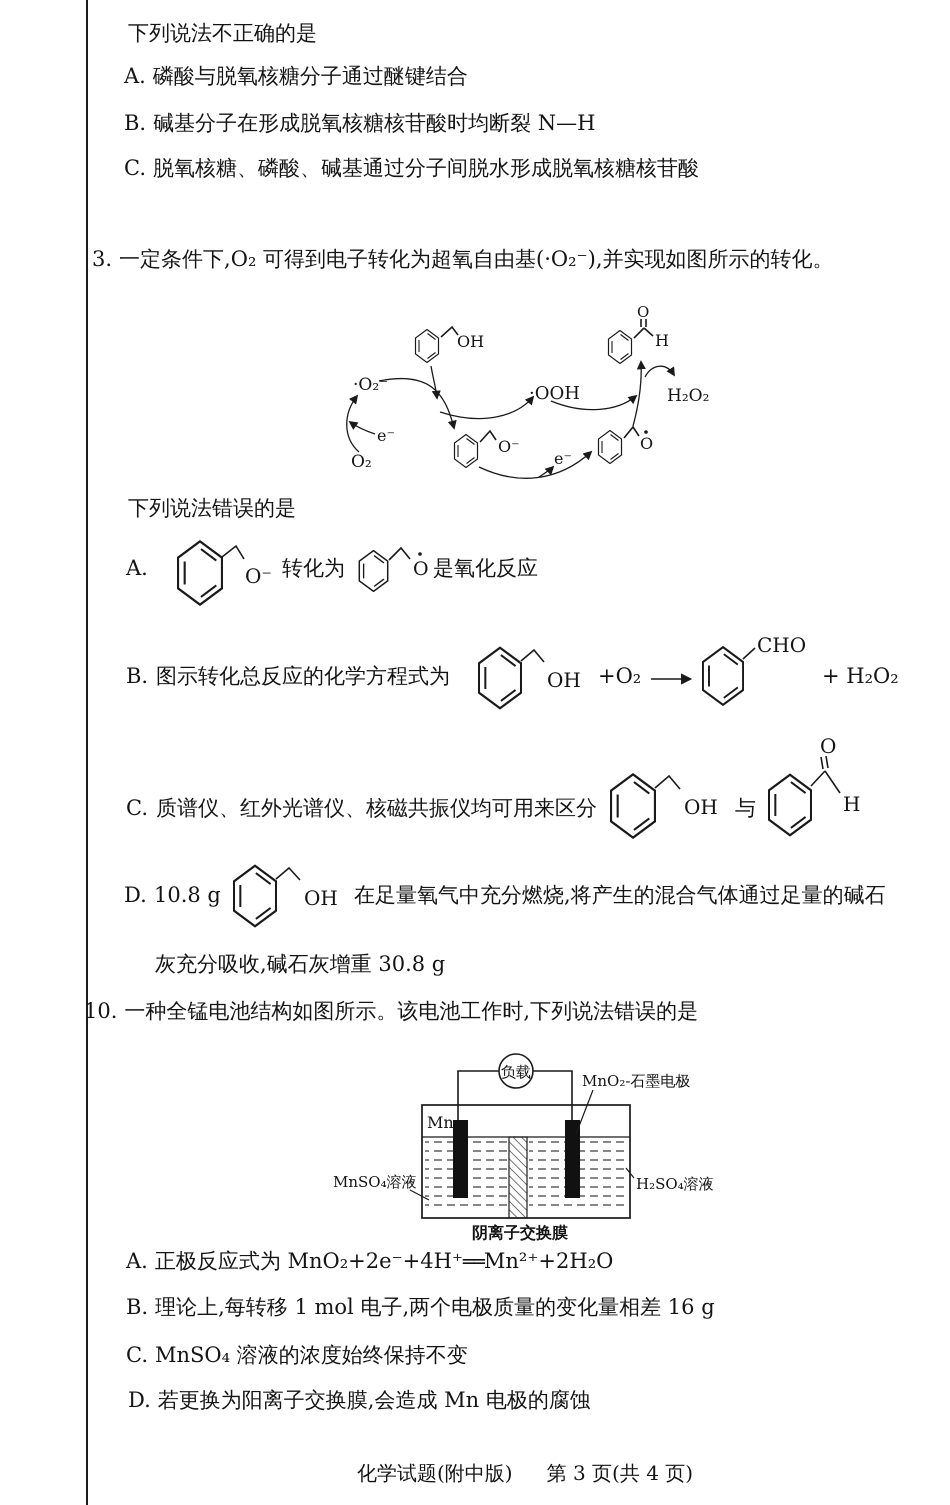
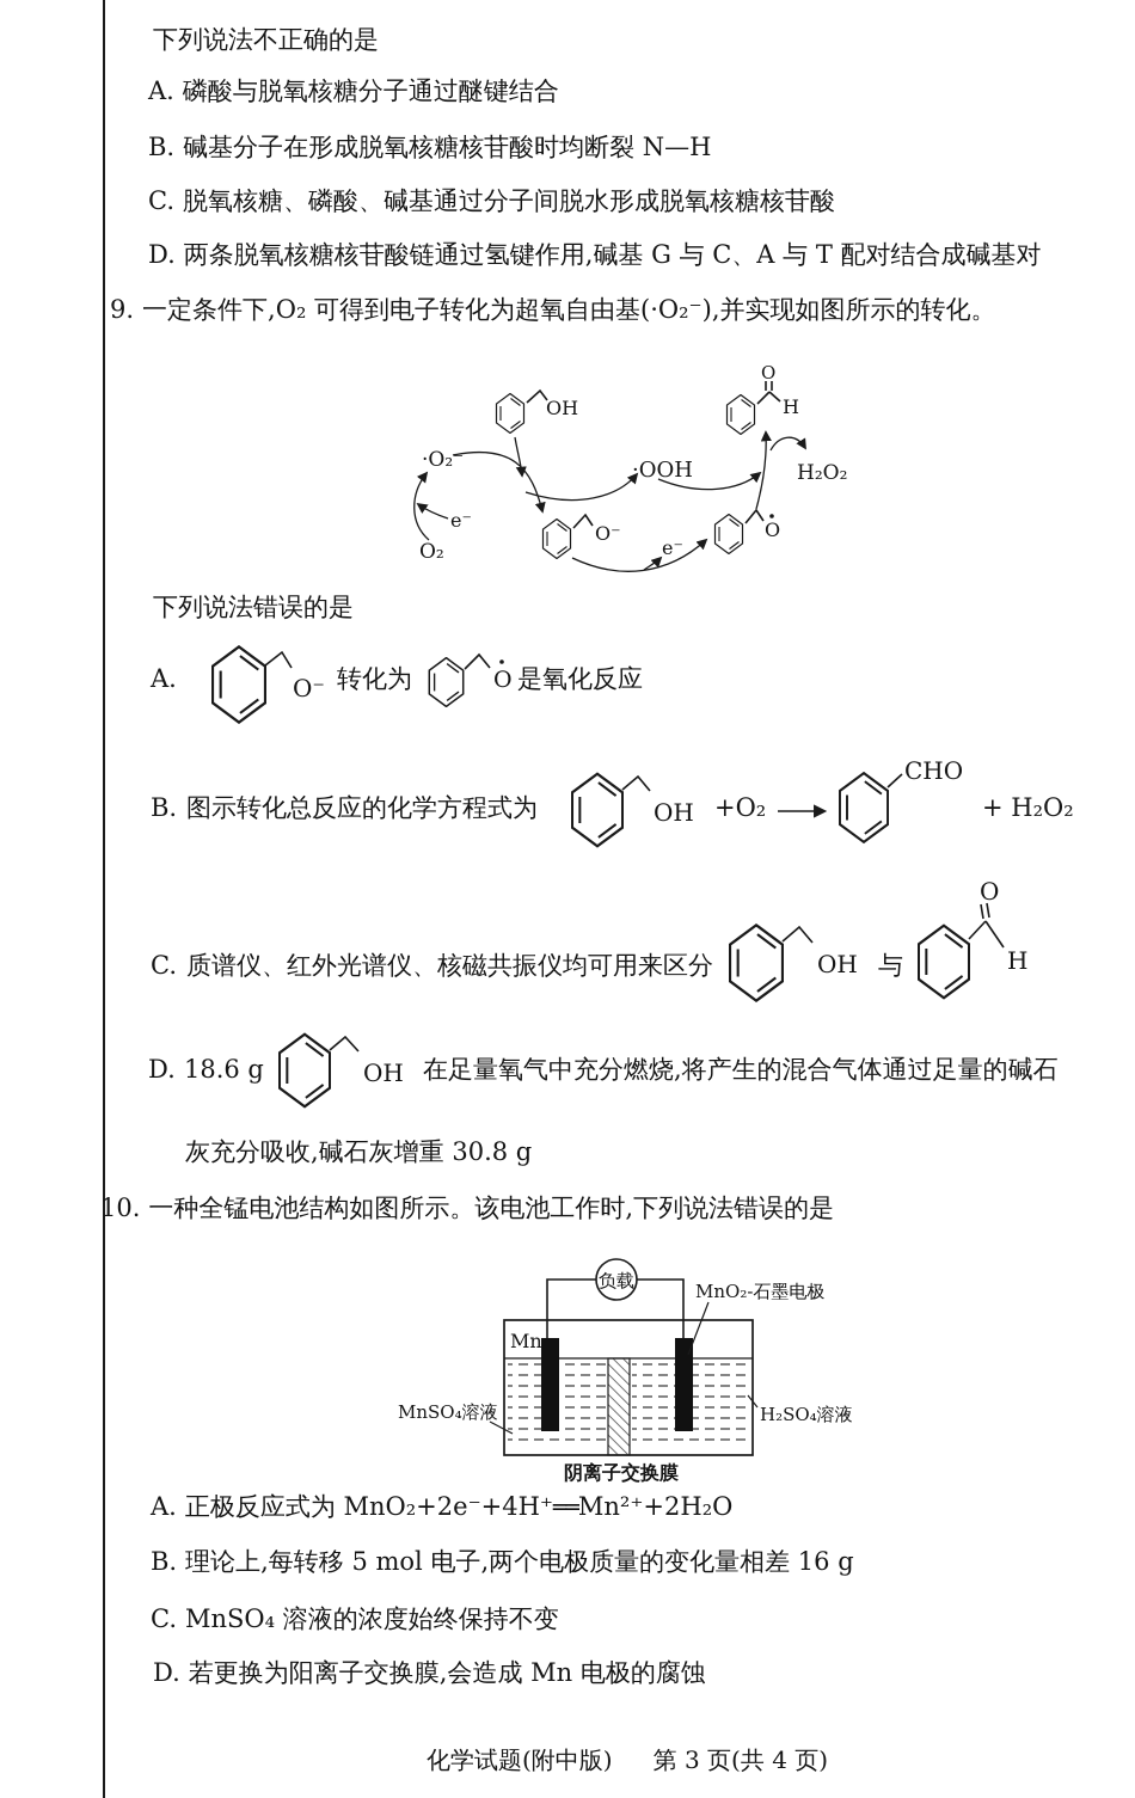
  下列说法不正确的是
  A. 磷酸与脱氧核糖分子通过醚键结合
  B. 碱基分子在形成脱氧核糖核苷酸时均断裂 N—H
  C. 脱氧核糖、磷酸、碱基通过分子间脱水形成脱氧核糖核苷酸
+ D. 两条脱氧核糖核苷酸链通过氢键作用,碱基 G 与 C、A 与 T 配对结合成碱基对
- 3. 一定条件下,O₂ 可得到电子转化为超氧自由基(·O₂⁻),并实现如图所示的转化。
+ 9. 一定条件下,O₂ 可得到电子转化为超氧自由基(·O₂⁻),并实现如图所示的转化。
  OH
  O
  H
  O⁻
  O
  ·O₂⁻
  e⁻
  O₂
  ·OOH
  H₂O₂
  e⁻
  下列说法错误的是
  A.
  O⁻
  转化为
  O
  是氧化反应
  B.
  图示转化总反应的化学方程式为
  OH
  +O₂
  CHO
  + H₂O₂
  C.
  质谱仪、红外光谱仪、核磁共振仪均可用来区分
  OH
  与
  O
  H
  D.
- 10.8 g
+ 18.6 g
  OH
  在足量氧气中充分燃烧,将产生的混合气体通过足量的碱石
  灰充分吸收,碱石灰增重 30.8 g
  10. 一种全锰电池结构如图所示。该电池工作时,下列说法错误的是
  负载
  Mn
  MnO₂-石墨电极
  MnSO₄溶液
  H₂SO₄溶液
  阴离子交换膜
  A. 正极反应式为 MnO₂+2e⁻+4H⁺══Mn²⁺+2H₂O
- B. 理论上,每转移 1 mol 电子,两个电极质量的变化量相差 16 g
+ B. 理论上,每转移 5 mol 电子,两个电极质量的变化量相差 16 g
  C. MnSO₄ 溶液的浓度始终保持不变
  D. 若更换为阳离子交换膜,会造成 Mn 电极的腐蚀
  化学试题(附中版) 第 3 页(共 4 页)
